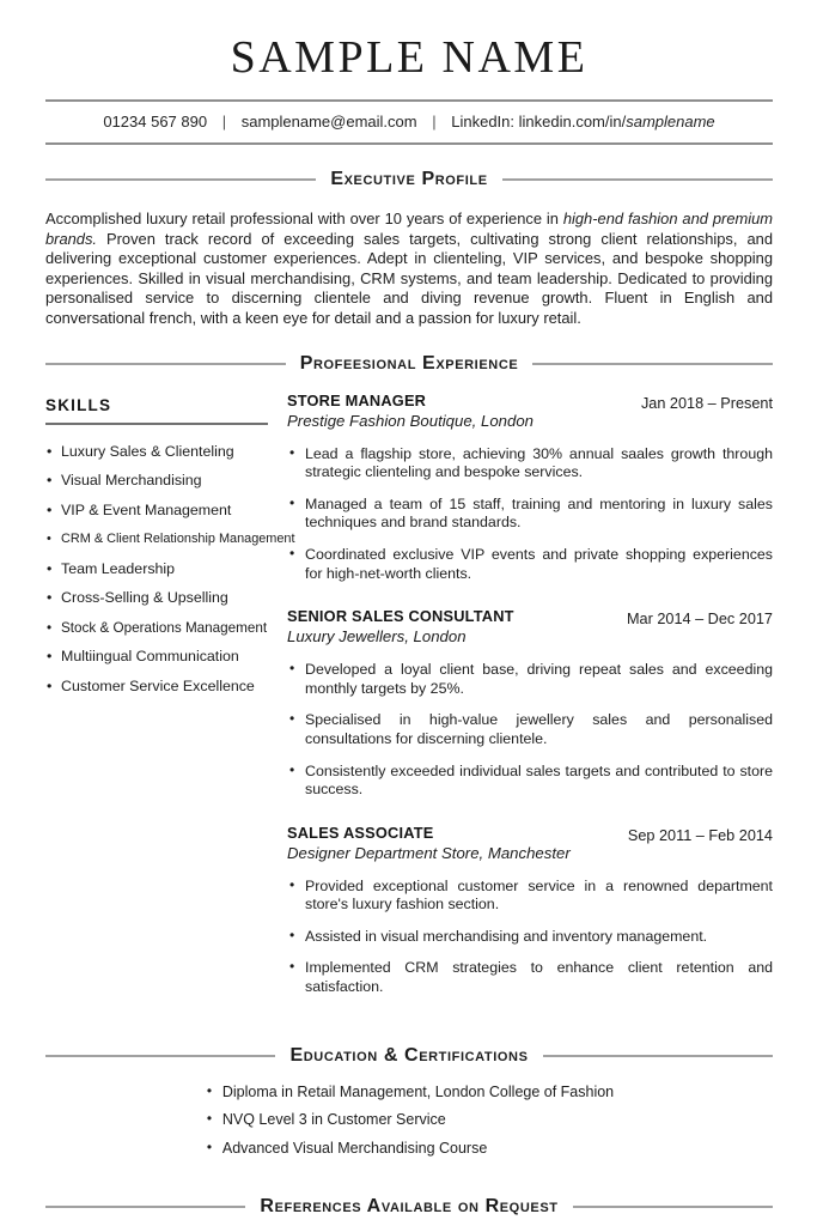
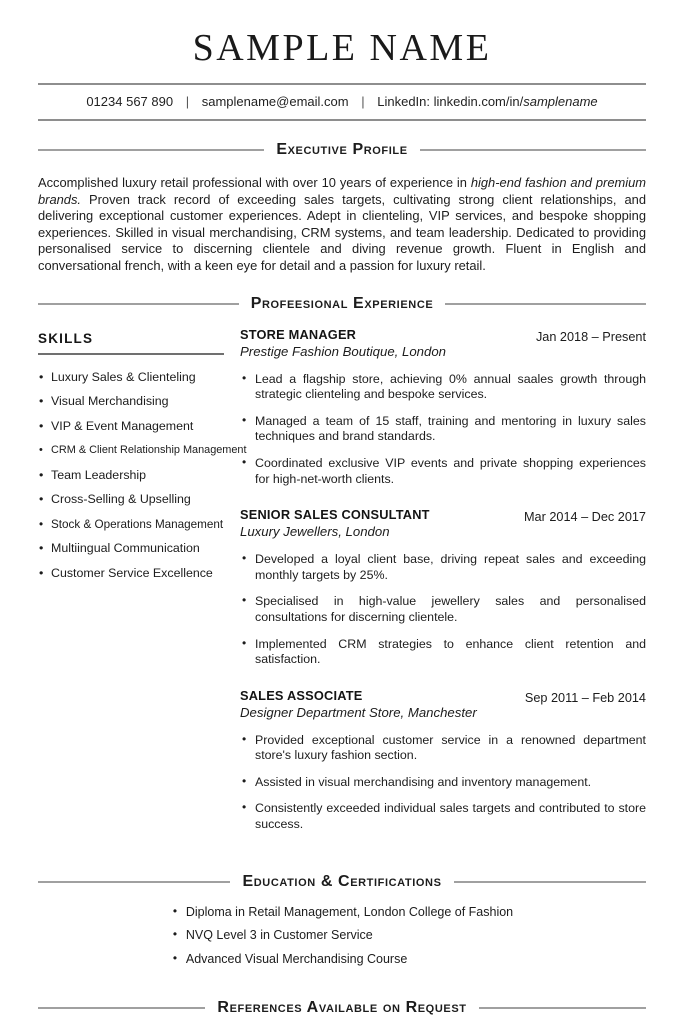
  SAMPLE NAME
  01234 567 890 | samplename@email.com | LinkedIn: linkedin.com/in/samplename
  Executive Profile
  Accomplished luxury retail professional with over 10 years of experience in high-end fashion and premium brands. Proven track record of exceeding sales targets, cultivating strong client relationships, and delivering exceptional customer experiences. Adept in clienteling, VIP services, and bespoke shopping experiences. Skilled in visual merchandising, CRM systems, and team leadership. Dedicated to providing personalised service to discerning clientele and diving revenue growth. Fluent in English and conversational french, with a keen eye for detail and a passion for luxury retail.
  Profeesional Experience
  SKILLS
  Luxury Sales & Clienteling
  Visual Merchandising
  VIP & Event Management
  CRM & Client Relationship Management
  Team Leadership
  Cross-Selling & Upselling
  Stock & Operations Management
  Multiingual Communication
  Customer Service Excellence
  STORE MANAGER
  Prestige Fashion Boutique, London
  Jan 2018 – Present
- Lead a flagship store, achieving 30% annual saales growth through strategic clienteling and bespoke services.
+ Lead a flagship store, achieving 0% annual saales growth through strategic clienteling and bespoke services.
  Managed a team of 15 staff, training and mentoring in luxury sales techniques and brand standards.
  Coordinated exclusive VIP events and private shopping experiences for high-net-worth clients.
  SENIOR SALES CONSULTANT
  Luxury Jewellers, London
  Mar 2014 – Dec 2017
  Developed a loyal client base, driving repeat sales and exceeding monthly targets by 25%.
  Specialised in high-value jewellery sales and personalised consultations for discerning clientele.
- Consistently exceeded individual sales targets and contributed to store success.
+ Implemented CRM strategies to enhance client retention and satisfaction.
  SALES ASSOCIATE
  Designer Department Store, Manchester
  Sep 2011 – Feb 2014
  Provided exceptional customer service in a renowned department store's luxury fashion section.
  Assisted in visual merchandising and inventory management.
- Implemented CRM strategies to enhance client retention and satisfaction.
+ Consistently exceeded individual sales targets and contributed to store success.
  Education & Certifications
  Diploma in Retail Management, London College of Fashion
  NVQ Level 3 in Customer Service
  Advanced Visual Merchandising Course
  References Available on Request
